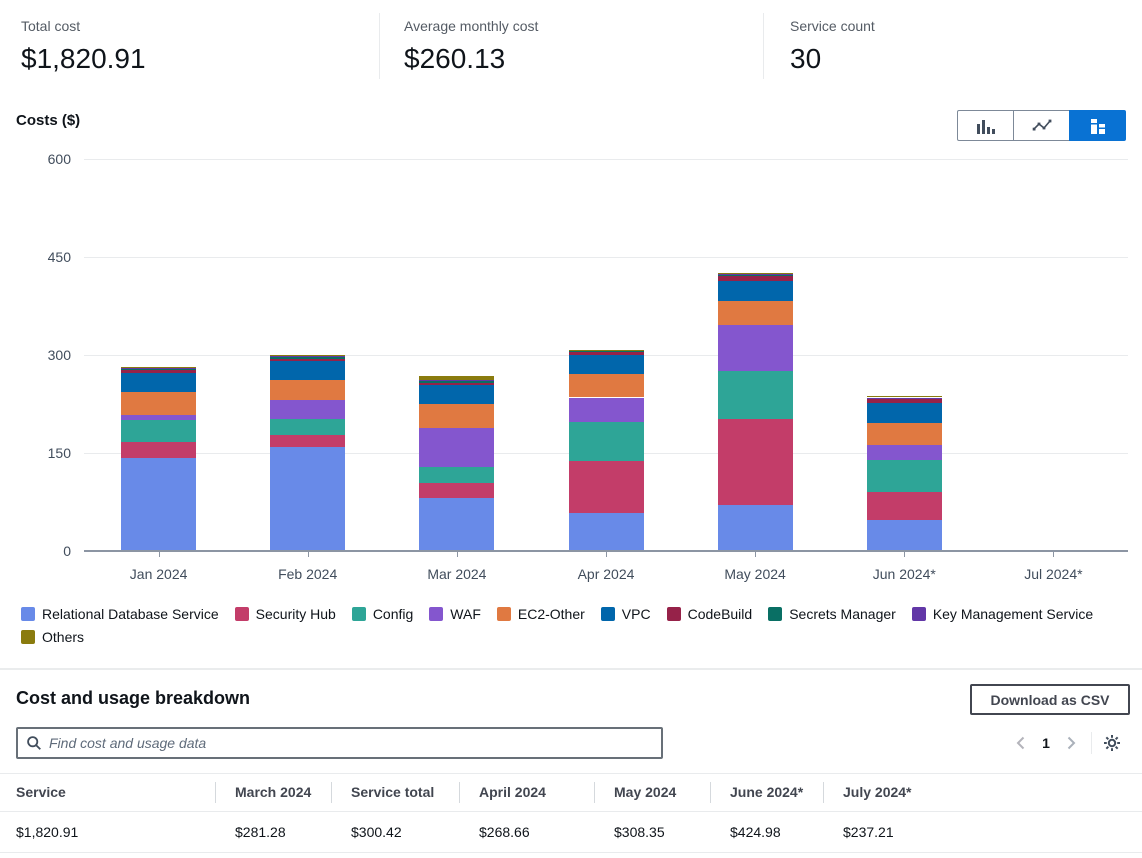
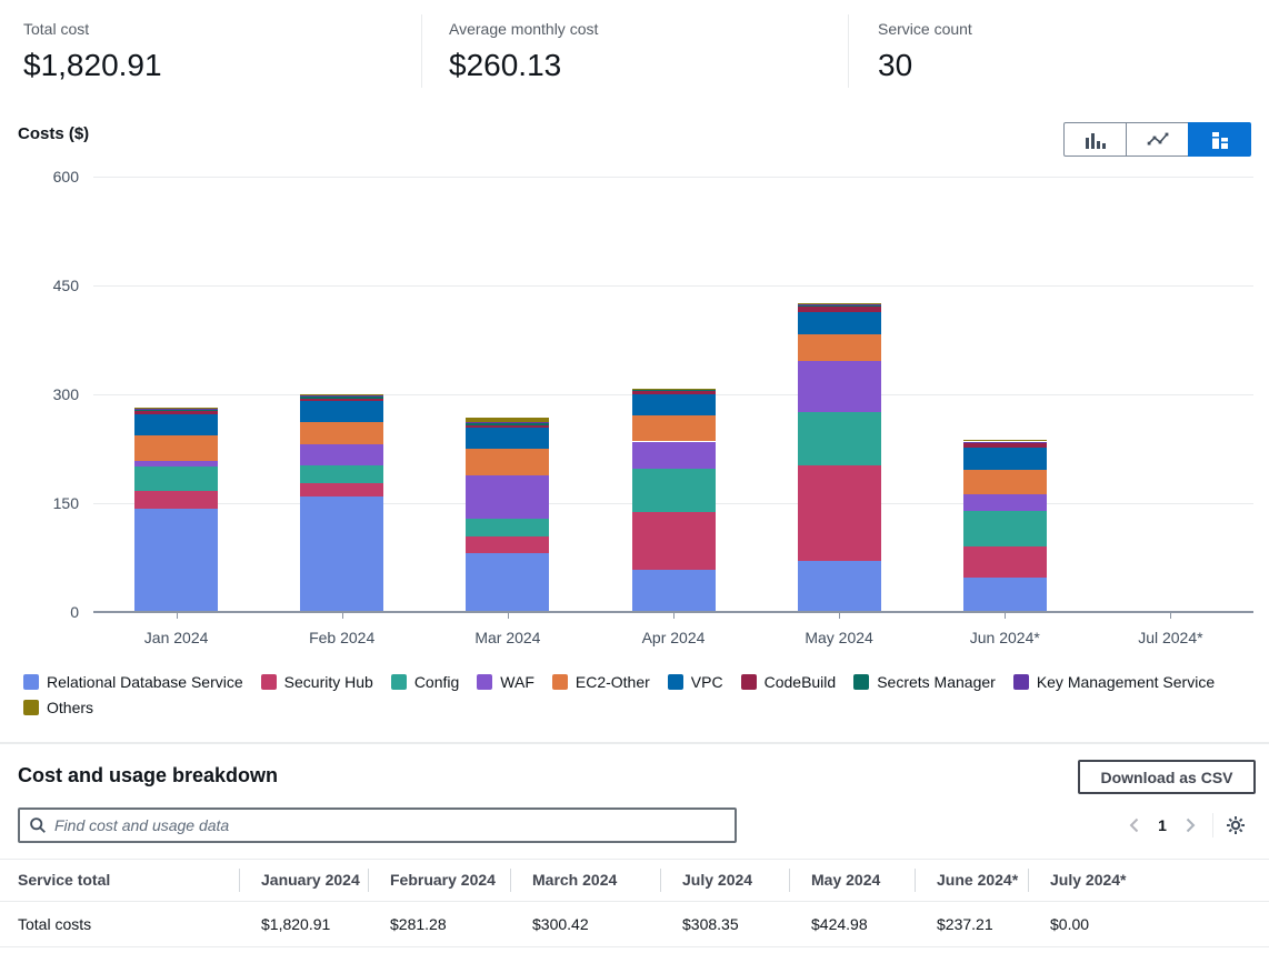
  Total cost
  $1,820.91
  Average monthly cost
  $260.13
  Service count
  30
  Costs ($)
  0
  150
  300
  450
  600
  Jan 2024
  Feb 2024
  Mar 2024
  Apr 2024
  May 2024
  Jun 2024*
  Jul 2024*
  Relational Database Service
  Security Hub
  Config
  WAF
  EC2-Other
  VPC
  CodeBuild
  Secrets Manager
  Key Management Service
  Others
  Cost and usage breakdown
  Download as CSV
  Find cost and usage data
  1
- Service
- March 2024
+ Service total
+ January 2024
+ February 2024
- Service total
+ March 2024
- April 2024
+ July 2024
  May 2024
  June 2024*
  July 2024*
+ Total costs
  $1,820.91
  $281.28
  $300.42
- $268.66
  $308.35
  $424.98
  $237.21
+ $0.00
